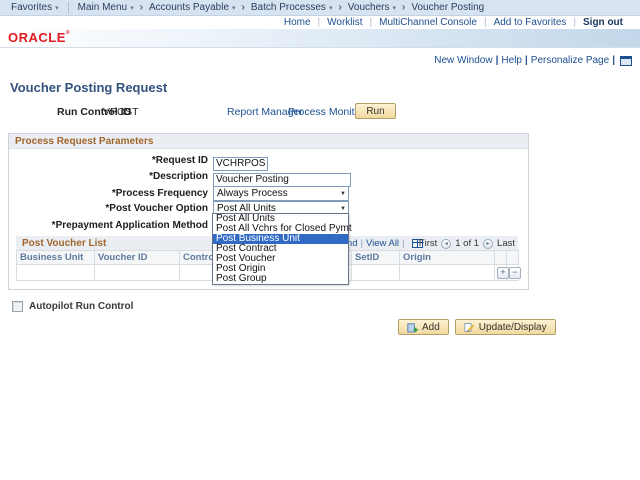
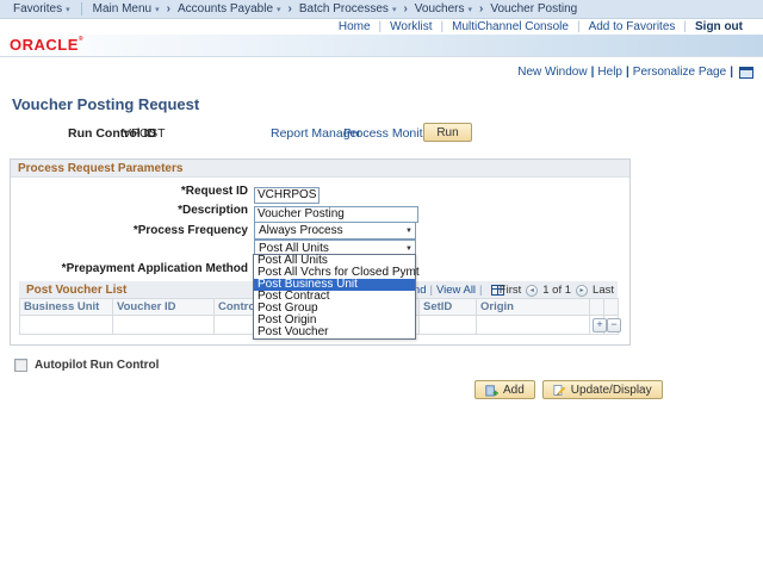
  Favorites
  Main Menu
  Accounts Payable
  Batch Processes
  Vouchers
  Voucher Posting
  Home
  Worklist
  MultiChannel Console
  Add to Favorites
  Sign out
  ORACLE
  New Window
  Help
  Personalize Page
  Voucher Posting Request
  Run Control ID
  VPOST
  Report Manager
  Process Monit
  Run
  Process Request Parameters
  *Request ID
  VCHRPOS
  *Description
  Voucher Posting
  *Process Frequency
  Always Process
- *Post Voucher Option
  Post All Units
  *Prepayment Application Method
  Post Voucher List
  View All
  First
  1 of 1
  Last
  Business Unit	Voucher ID	Contr	SetID	Origin
  Post All Units
  Post All Vchrs for Closed Pymt
  Post Business Unit
  Post Contract
- Post Voucher
+ Post Group
  Post Origin
- Post Group
+ Post Voucher
  Autopilot Run Control
  Add
  Update/Display
